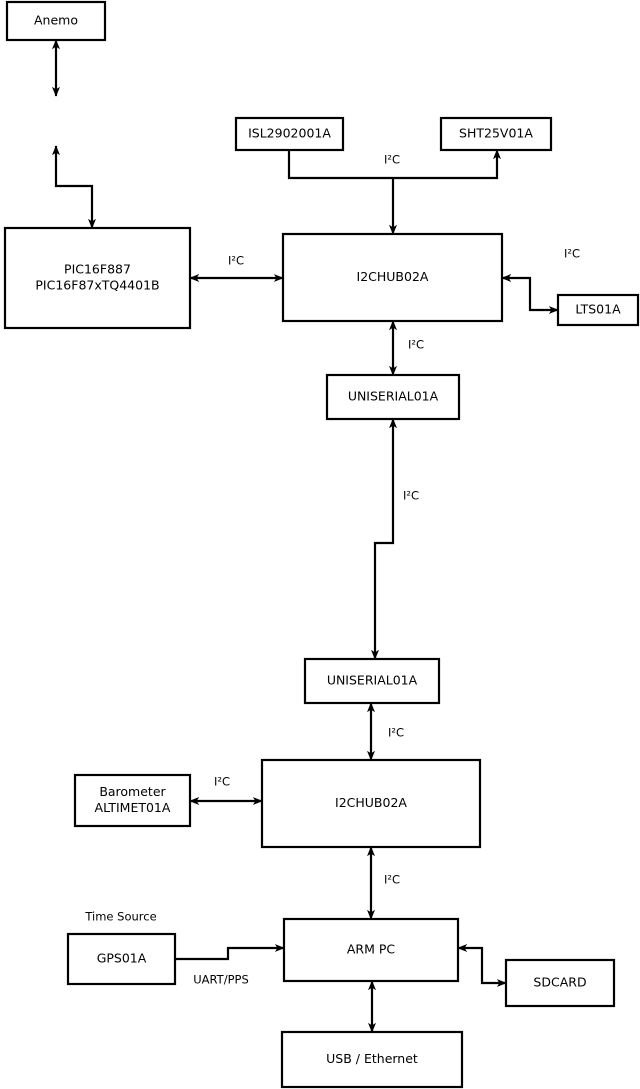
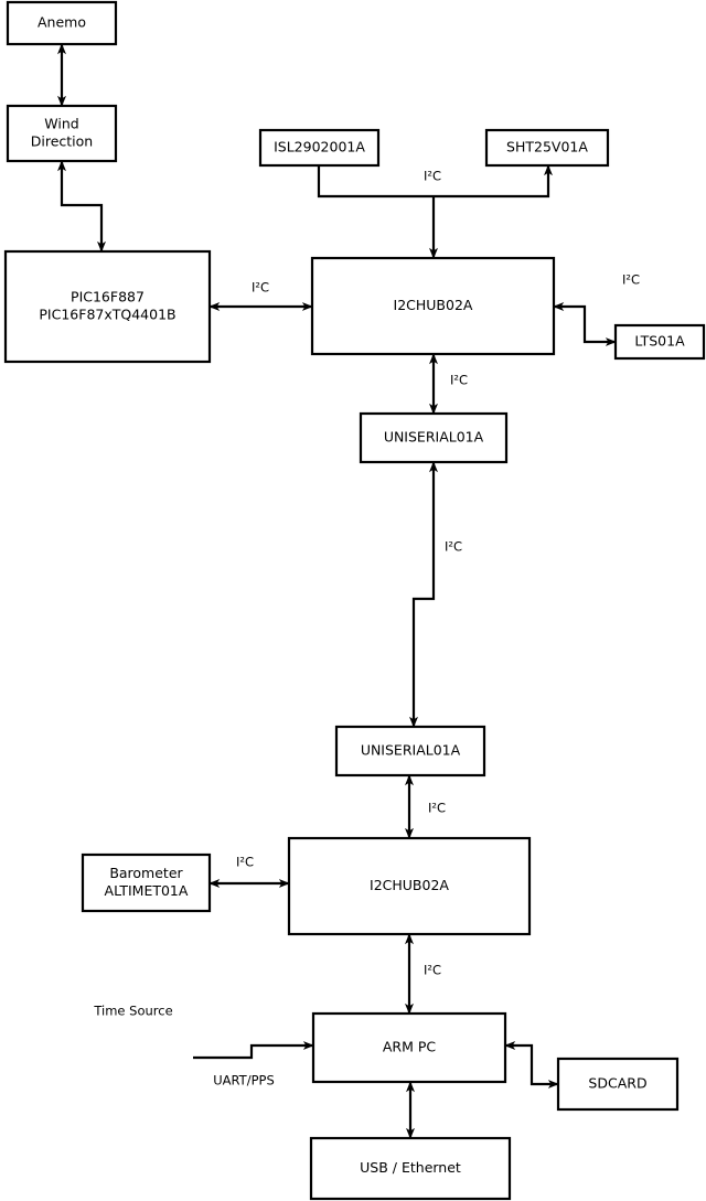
  I²C
  I²C
  I²C
  I²C
  I²C
  I²C
  I²C
  I²C
  UART/PPS
  Anemo
+ Wind
+ Direction
  PIC16F887
  PIC16F87xTQ4401B
  ISL2902001A
  SHT25V01A
  I2CHUB02A
  LTS01A
  UNISERIAL01A
  UNISERIAL01A
  I2CHUB02A
  Barometer
  ALTIMET01A
- GPS01A
  ARM PC
  SDCARD
  USB / Ethernet
  Time Source
